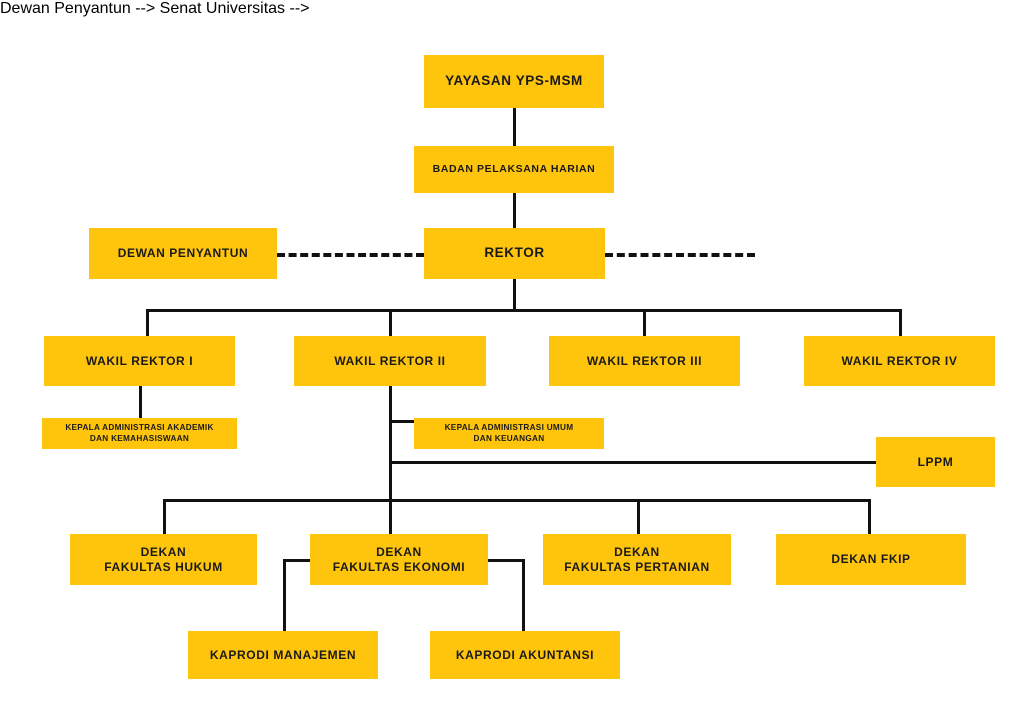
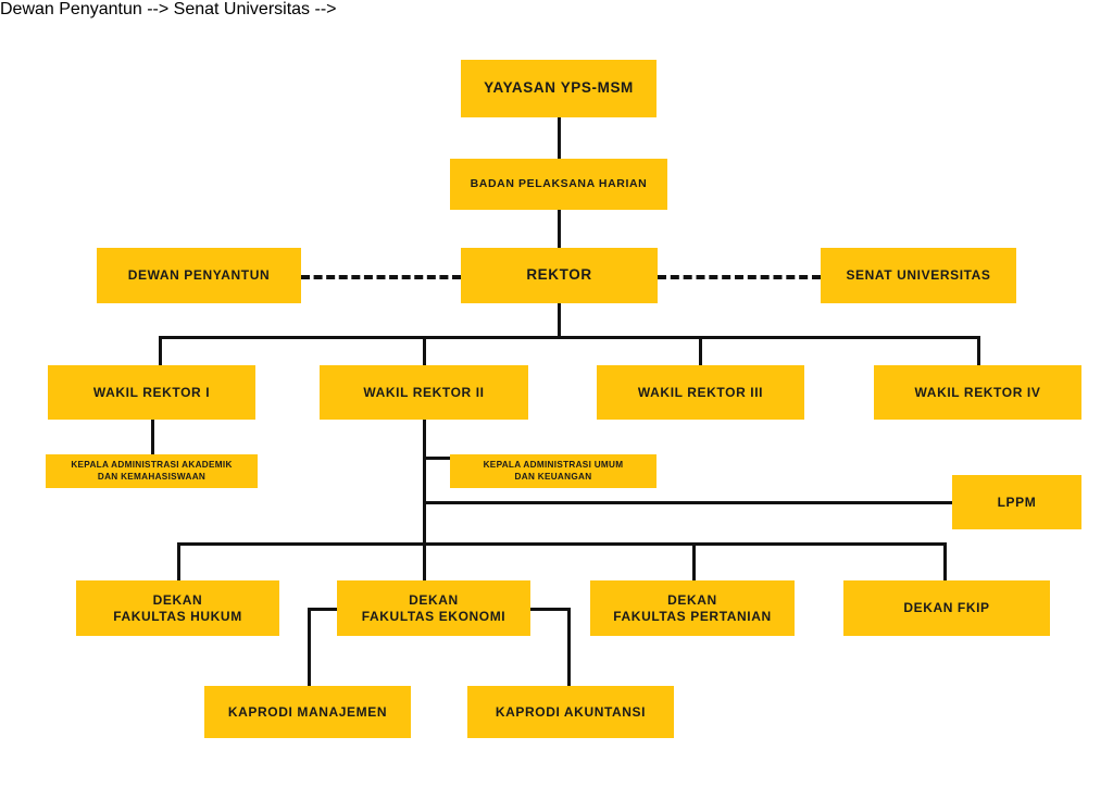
  Dewan Penyantun --> Senat Universitas -->
  YAYASAN YPS-MSM
  BADAN PELAKSANA HARIAN
  DEWAN PENYANTUN
  REKTOR
+ SENAT UNIVERSITAS
  WAKIL REKTOR I
  WAKIL REKTOR II
  WAKIL REKTOR III
  WAKIL REKTOR IV
  KEPALA ADMINISTRASI AKADEMIK
  DAN KEMAHASISWAAN
  KEPALA ADMINISTRASI UMUM
  DAN KEUANGAN
  LPPM
  DEKAN
  FAKULTAS HUKUM
  DEKAN
  FAKULTAS EKONOMI
  DEKAN
  FAKULTAS PERTANIAN
  DEKAN FKIP
  KAPRODI MANAJEMEN
  KAPRODI AKUNTANSI
